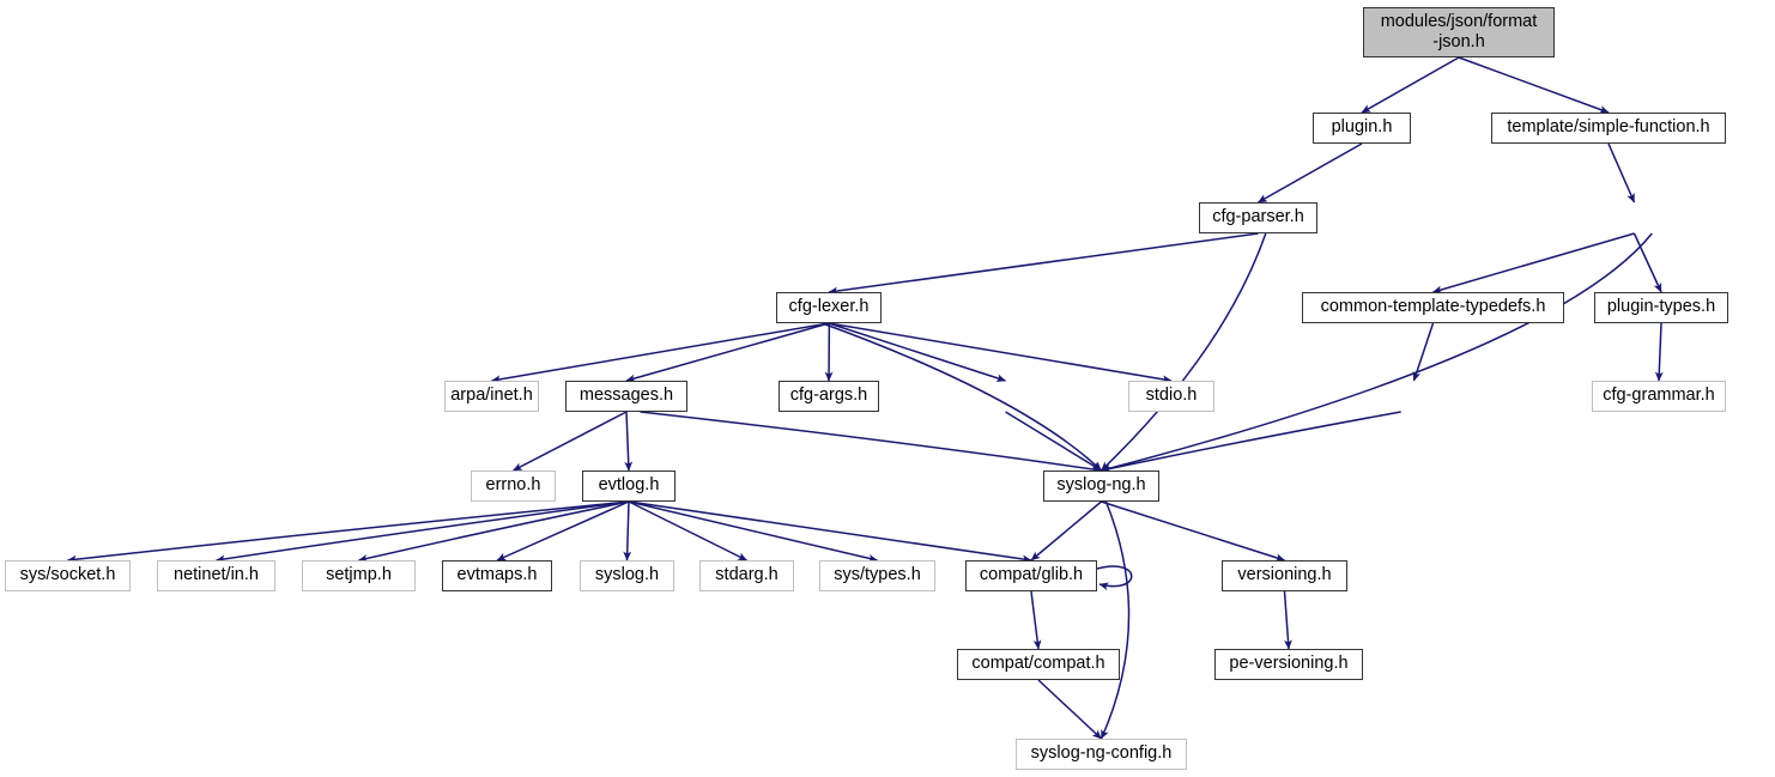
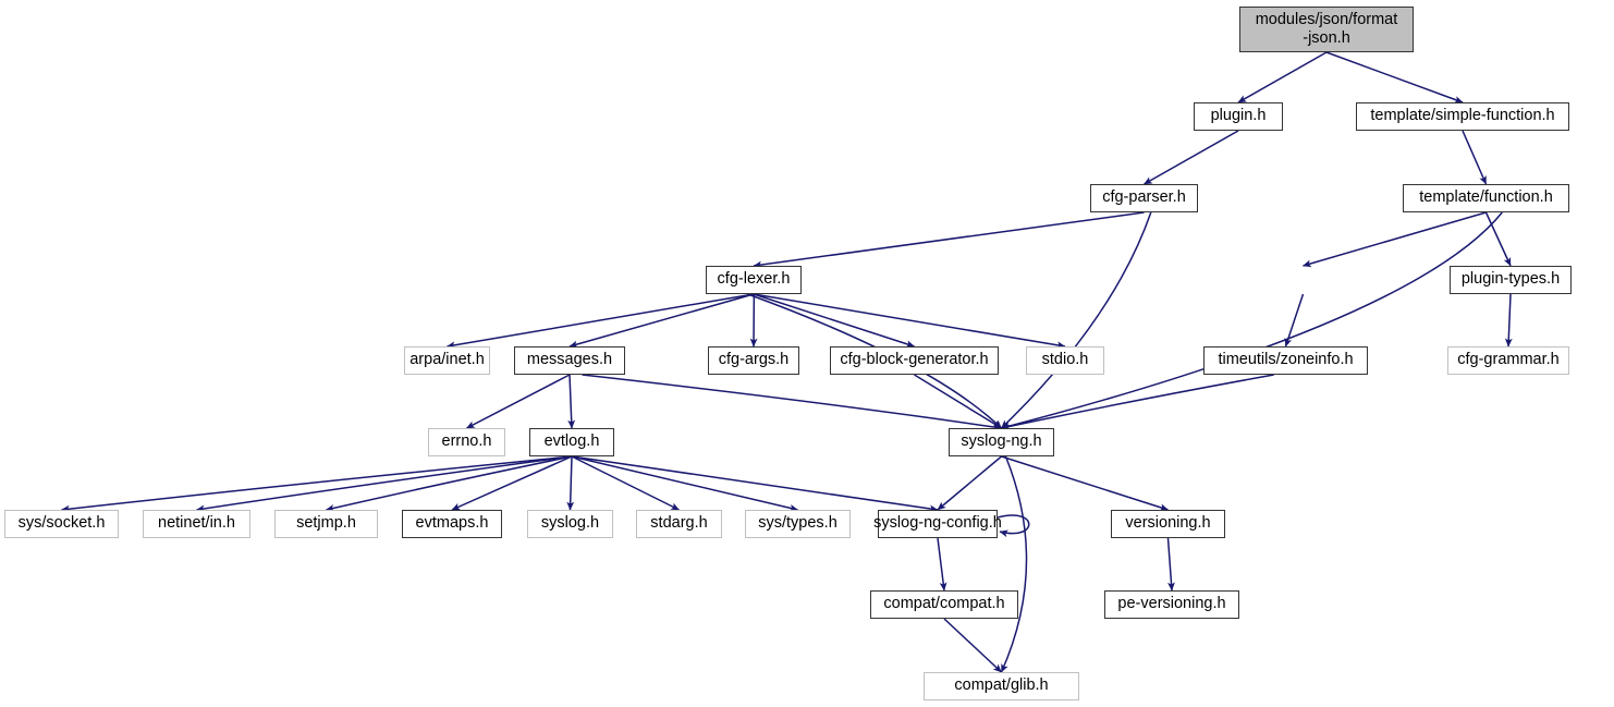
  modules/json/format
  -json.h
  plugin.h
  template/simple-function.h
  cfg-parser.h
+ template/function.h
  cfg-lexer.h
- common-template-typedefs.h
  plugin-types.h
  arpa/inet.h
  messages.h
  cfg-args.h
+ cfg-block-generator.h
  stdio.h
+ timeutils/zoneinfo.h
  cfg-grammar.h
  errno.h
  evtlog.h
  syslog-ng.h
  sys/socket.h
  netinet/in.h
  setjmp.h
  evtmaps.h
  syslog.h
  stdarg.h
  sys/types.h
- compat/glib.h
+ syslog-ng-config.h
  versioning.h
  compat/compat.h
  pe-versioning.h
- syslog-ng-config.h
+ compat/glib.h
